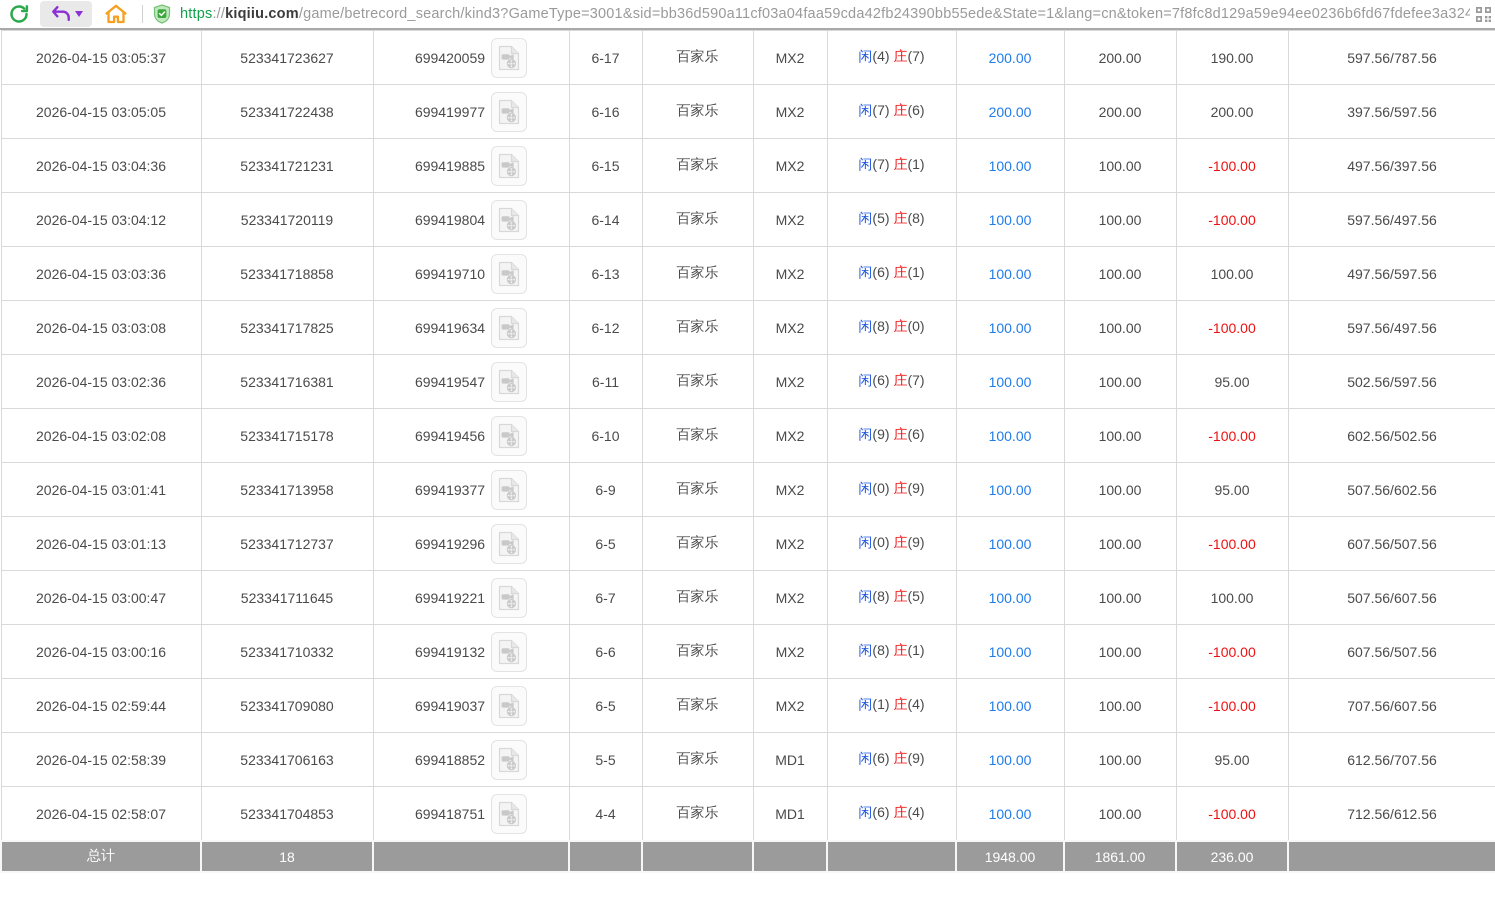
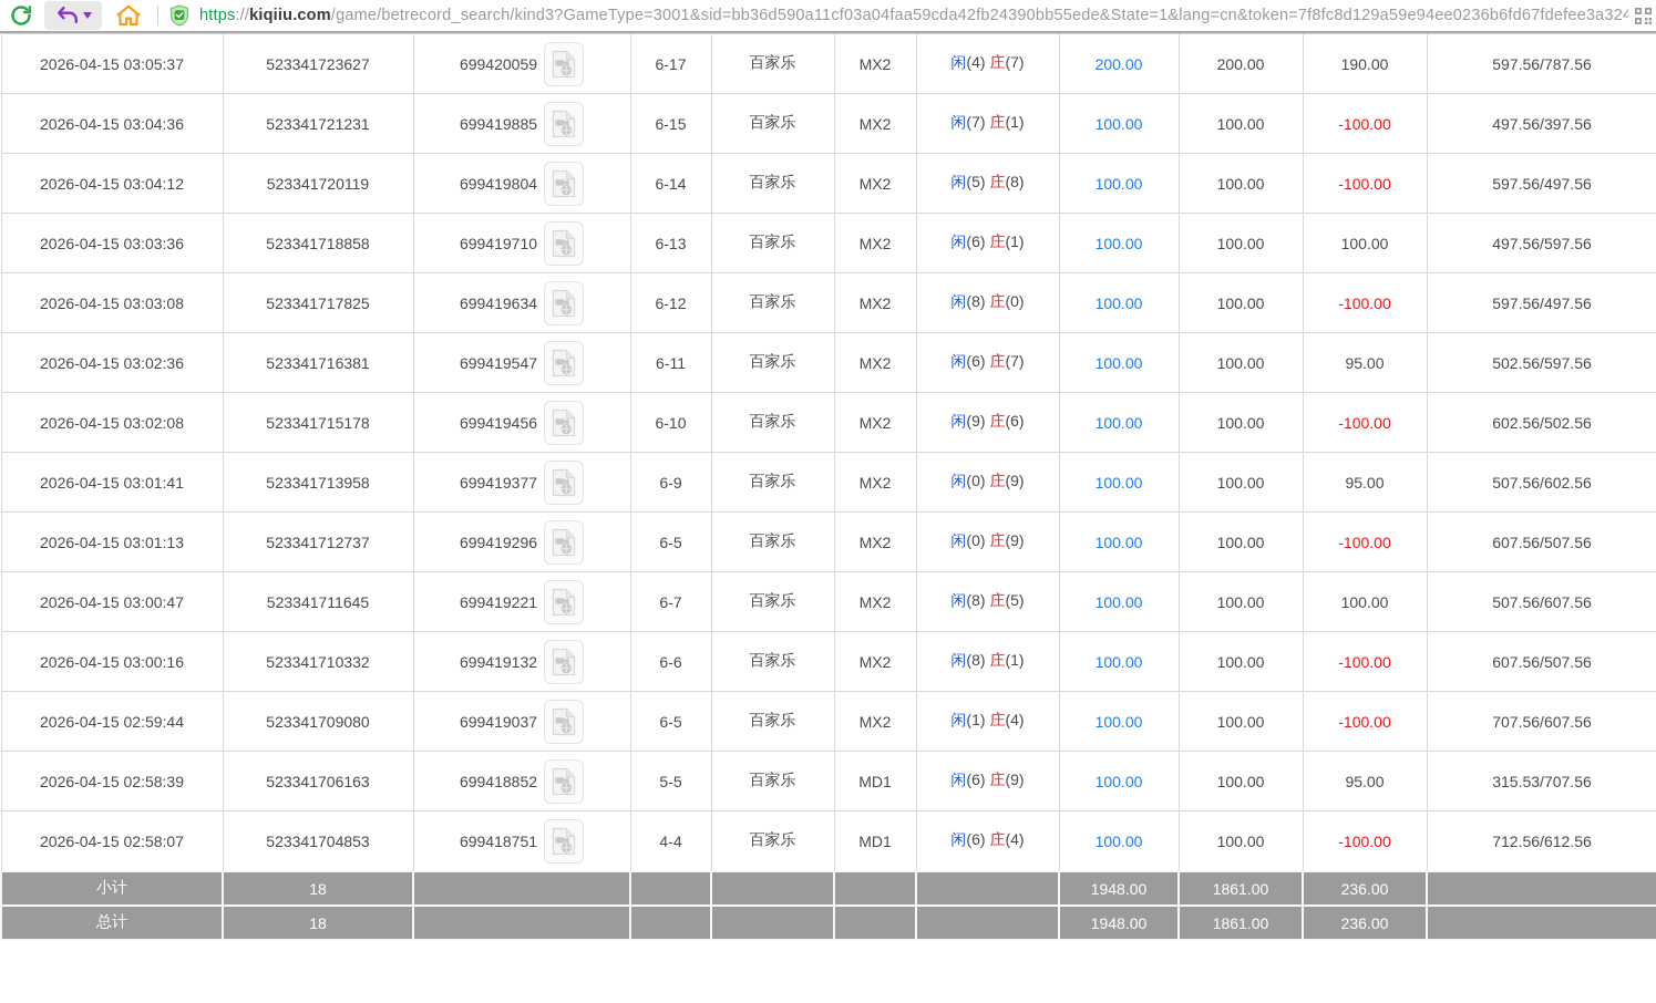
  https://kiqiiu.com/game/betrecord_search/kind3?GameType=3001&sid=bb36d590a11cf03a04faa59cda42fb24390bb55ede&State=1&lang=cn&token=7f8fc8d129a59e94ee0236b6fd67fdefee3a324
  2026-04-15 03:05:37	523341723627	699420059	6-17	百家乐	MX2	闲(4) 庄(7)	200.00	200.00	190.00	597.56/787.56
- 2026-04-15 03:05:05	523341722438	699419977	6-16	百家乐	MX2	闲(7) 庄(6)	200.00	200.00	200.00	397.56/597.56
  2026-04-15 03:04:36	523341721231	699419885	6-15	百家乐	MX2	闲(7) 庄(1)	100.00	100.00	-100.00	497.56/397.56
  2026-04-15 03:04:12	523341720119	699419804	6-14	百家乐	MX2	闲(5) 庄(8)	100.00	100.00	-100.00	597.56/497.56
  2026-04-15 03:03:36	523341718858	699419710	6-13	百家乐	MX2	闲(6) 庄(1)	100.00	100.00	100.00	497.56/597.56
  2026-04-15 03:03:08	523341717825	699419634	6-12	百家乐	MX2	闲(8) 庄(0)	100.00	100.00	-100.00	597.56/497.56
  2026-04-15 03:02:36	523341716381	699419547	6-11	百家乐	MX2	闲(6) 庄(7)	100.00	100.00	95.00	502.56/597.56
  2026-04-15 03:02:08	523341715178	699419456	6-10	百家乐	MX2	闲(9) 庄(6)	100.00	100.00	-100.00	602.56/502.56
  2026-04-15 03:01:41	523341713958	699419377	6-9	百家乐	MX2	闲(0) 庄(9)	100.00	100.00	95.00	507.56/602.56
  2026-04-15 03:01:13	523341712737	699419296	6-5	百家乐	MX2	闲(0) 庄(9)	100.00	100.00	-100.00	607.56/507.56
  2026-04-15 03:00:47	523341711645	699419221	6-7	百家乐	MX2	闲(8) 庄(5)	100.00	100.00	100.00	507.56/607.56
  2026-04-15 03:00:16	523341710332	699419132	6-6	百家乐	MX2	闲(8) 庄(1)	100.00	100.00	-100.00	607.56/507.56
  2026-04-15 02:59:44	523341709080	699419037	6-5	百家乐	MX2	闲(1) 庄(4)	100.00	100.00	-100.00	707.56/607.56
- 2026-04-15 02:58:39	523341706163	699418852	5-5	百家乐	MD1	闲(6) 庄(9)	100.00	100.00	95.00	612.56/707.56
+ 2026-04-15 02:58:39	523341706163	699418852	5-5	百家乐	MD1	闲(6) 庄(9)	100.00	100.00	95.00	315.53/707.56
  2026-04-15 02:58:07	523341704853	699418751	4-4	百家乐	MD1	闲(6) 庄(4)	100.00	100.00	-100.00	712.56/612.56
+ 小计	18						1948.00	1861.00	236.00
  总计	18						1948.00	1861.00	236.00
